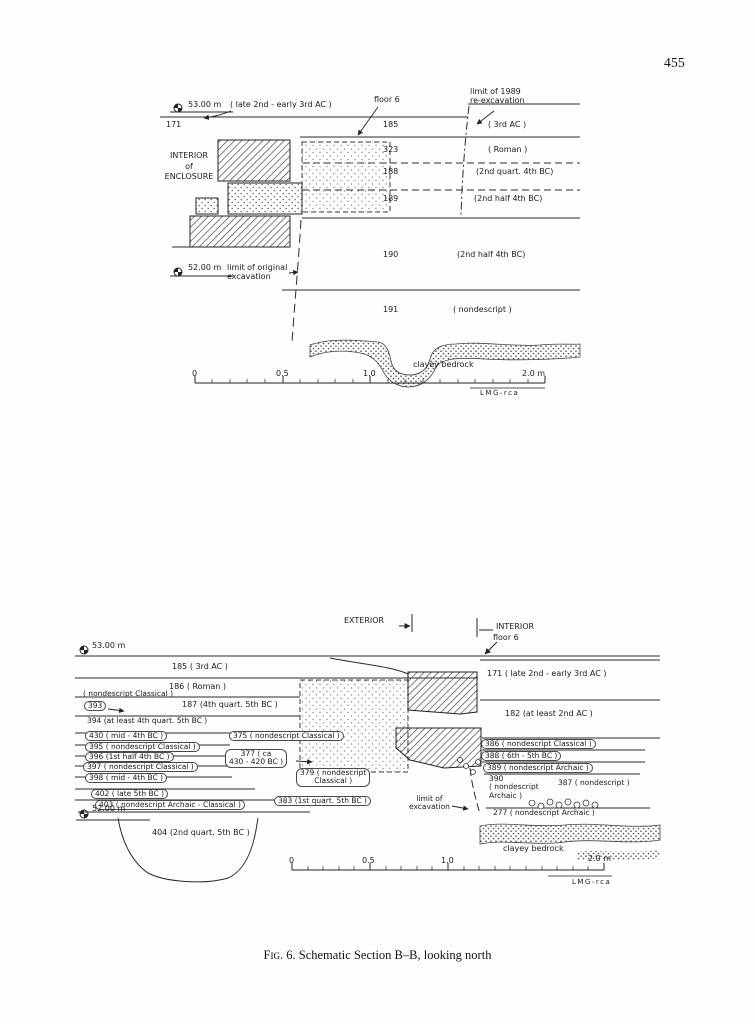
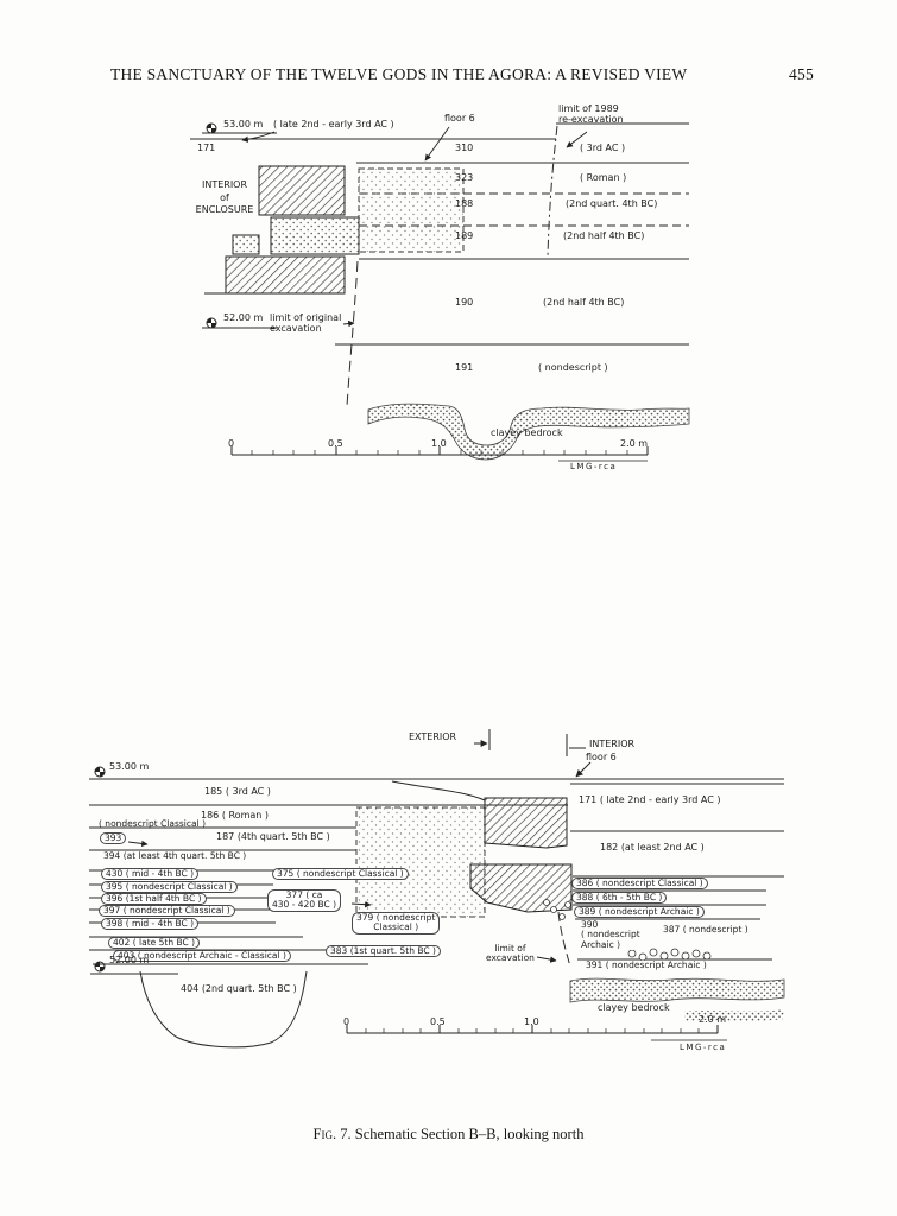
+ THE SANCTUARY OF THE TWELVE GODS IN THE AGORA: A REVISED VIEW
  455
  53.00 m
  ( late 2nd - early 3rd AC )
  floor 6
  limit of 1989
  re-excavation
  171
  INTERIOR
  of
  ENCLOSURE
- 185
+ 310
  ( 3rd AC )
  323
  ( Roman )
  188
  (2nd quart. 4th BC)
  189
  (2nd half 4th BC)
  190
  (2nd half 4th BC)
  191
  ( nondescript )
  52.00 m
  limit of original
  excavation
  clayey bedrock
  0
  0.5
  1.0
  2.0 m
  LMG-rca
  EXTERIOR
  INTERIOR
  floor 6
  53.00 m
  185 ( 3rd AC )
  171 ( late 2nd - early 3rd AC )
  186 ( Roman )
  ( nondescript Classical )
  393
  187 (4th quart. 5th BC )
  182 (at least 2nd AC )
  394 (at least 4th quart. 5th BC )
  430 ( mid - 4th BC )
  375 ( nondescript Classical )
  395 ( nondescript Classical )
  396 (1st half 4th BC )
  377 ( ca
  430 - 420 BC )
  397 ( nondescript Classical )
  398 ( mid - 4th BC )
  379 ( nondescript
  Classical )
  402 ( late 5th BC )
  403 ( nondescript Archaic - Classical )
  383 (1st quart. 5th BC )
  386 ( nondescript Classical )
  388 ( 6th - 5th BC )
  389 ( nondescript Archaic )
  390
  ( nondescript
  Archaic )
  387 ( nondescript )
- 277 ( nondescript Archaic )
+ 391 ( nondescript Archaic )
  limit of
  excavation
  52.00 m
  404 (2nd quart. 5th BC )
  clayey bedrock
  0
  0.5
  1.0
  2.0 m
  LMG-rca
- Fig. 6. Schematic Section B–B, looking north
+ Fig. 7. Schematic Section B–B, looking north
